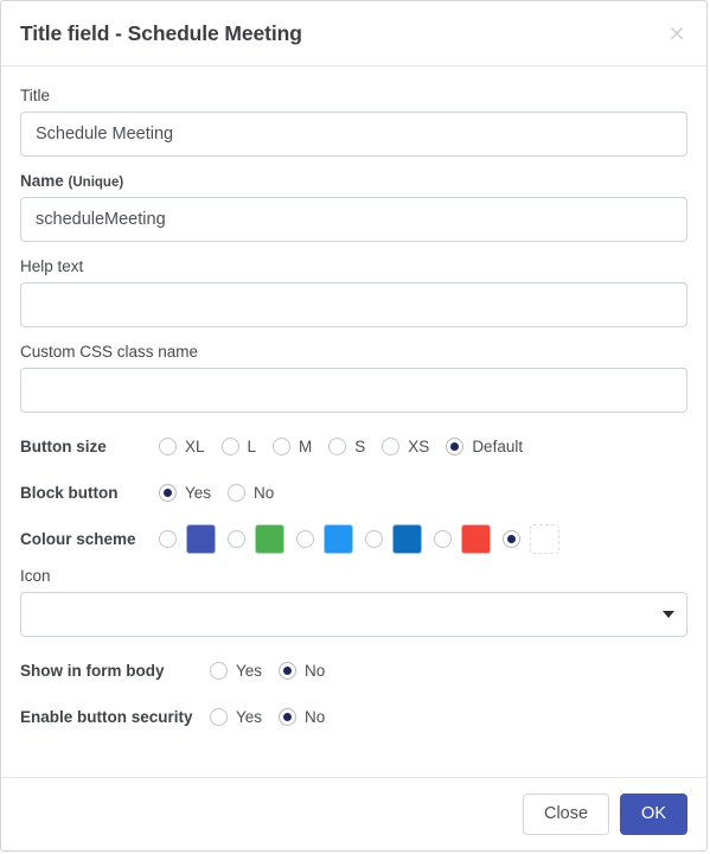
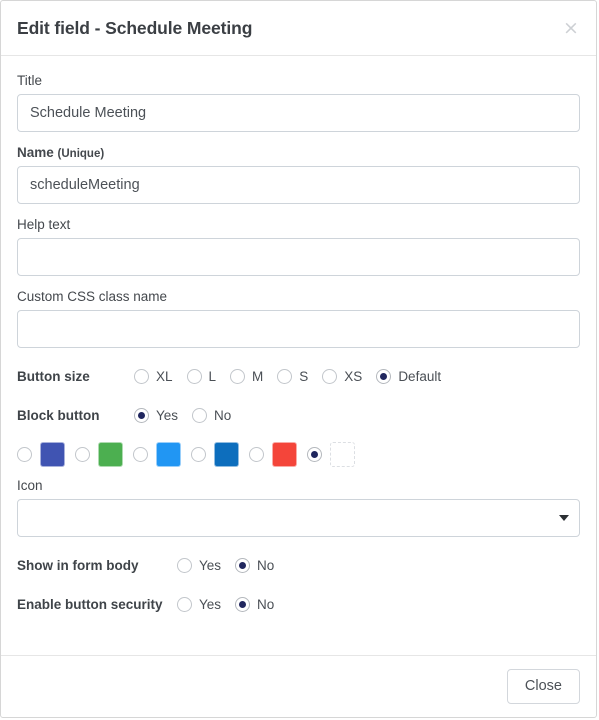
- Title field - Schedule Meeting
+ Edit field - Schedule Meeting
  ×
  Title
  Schedule Meeting
  Name (Unique)
  scheduleMeeting
  Help text
  Custom CSS class name
  Button size
  XL
  L
  M
  S
  XS
  Default
  Block button
  Yes
  No
- Colour scheme
  Icon
  Show in form body
  Yes
  No
  Enable button security
  Yes
  No
  Close
- OK
